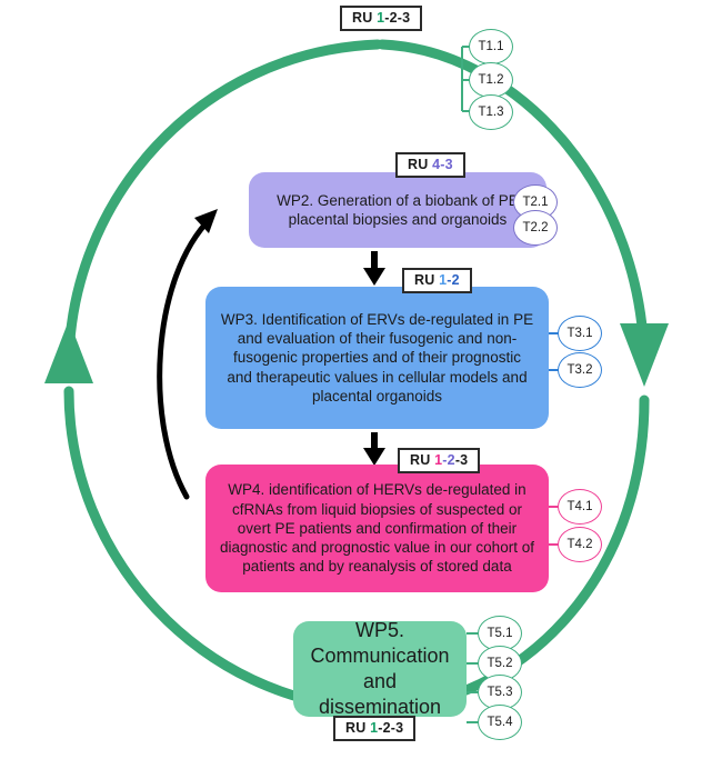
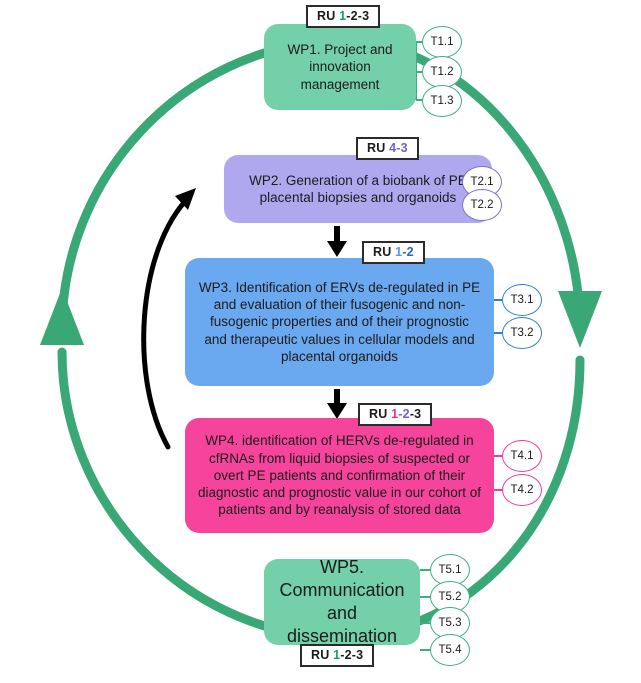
+ WP1. Project and innovation management
  RU 1-2-3
  T1.1
  T1.2
  T1.3
  WP2. Generation of a biobank of P placental biopsies and organoids
  RU 4-3
  T2.1
  T2.2
  WP3. Identification of ERVs de-regulated in PE and evaluation of their fusogenic and non-fusogenic properties and of their prognostic and therapeutic values in cellular models and placental organoids
  RU 1-2
  T3.1
  T3.2
  WP4. identification of HERVs de-regulated in cfRNAs from liquid biopsies of suspected or overt PE patients and confirmation of their diagnostic and prognostic value in our cohort of patients and by reanalysis of stored data
  RU 1-2-3
  T4.1
  T4.2
  WP5. Communication and dissemination
  RU 1-2-3
  T5.1
  T5.2
  T5.3
  T5.4
